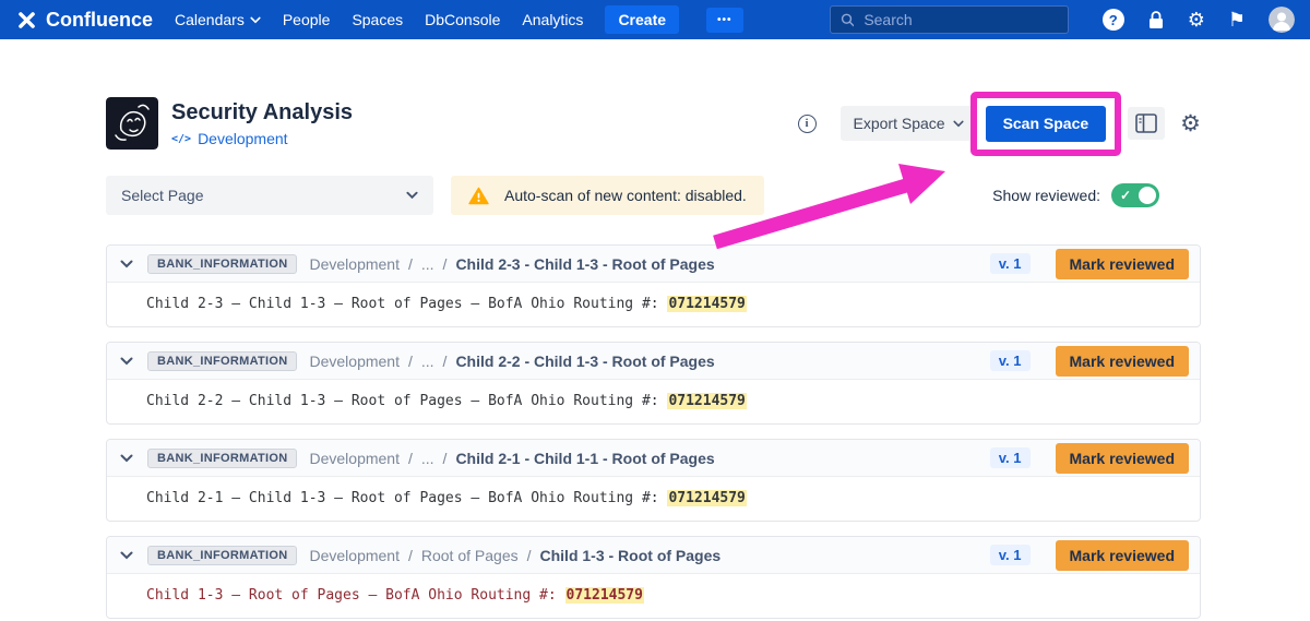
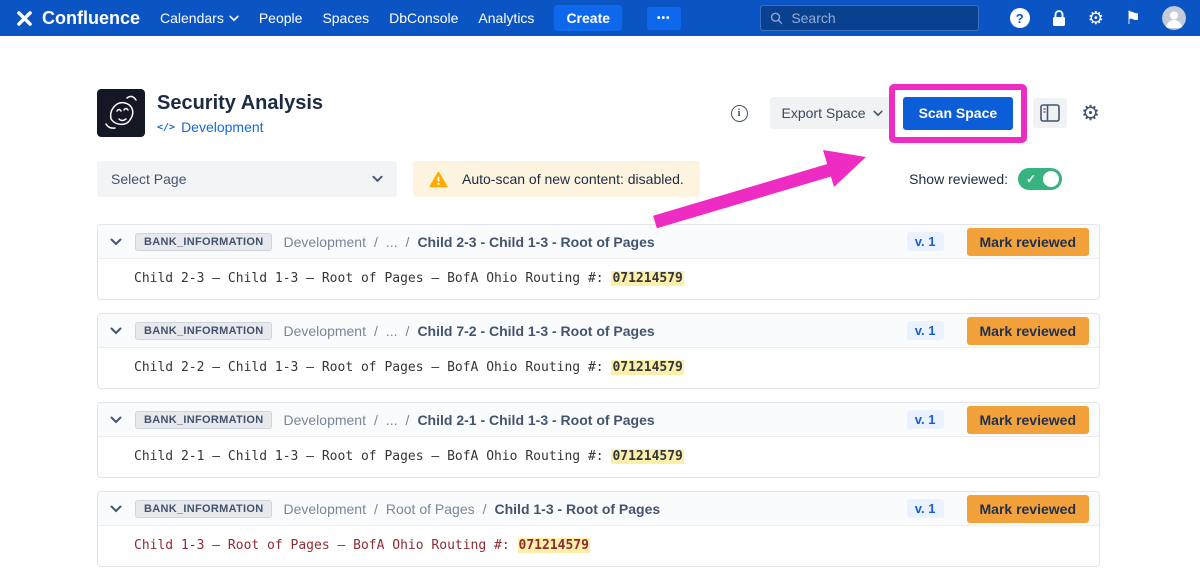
  Confluence
  Calendars
  People
  Spaces
  DbConsole
  Analytics
  Create
  •••
  Search
  ?
  ⚙
  ⚑
  Security Analysis
  </>
  Development
  i
  Export Space
  Scan Space
  ⚙
  Select Page
  Auto-scan of new content: disabled.
  Show reviewed:
  ✓
  BANK_INFORMATION
  Development
  /
  ...
  /
  Child 2-3 - Child 1-3 - Root of Pages
  v. 1
  Mark reviewed
  Child 2-3 – Child 1-3 – Root of Pages – BofA Ohio Routing #: 071214579
  BANK_INFORMATION
  Development
  /
  ...
  /
- Child 2-2 - Child 1-3 - Root of Pages
+ Child 7-2 - Child 1-3 - Root of Pages
  v. 1
  Mark reviewed
  Child 2-2 – Child 1-3 – Root of Pages – BofA Ohio Routing #: 071214579
  BANK_INFORMATION
  Development
  /
  ...
  /
- Child 2-1 - Child 1-1 - Root of Pages
+ Child 2-1 - Child 1-3 - Root of Pages
  v. 1
  Mark reviewed
  Child 2-1 – Child 1-3 – Root of Pages – BofA Ohio Routing #: 071214579
  BANK_INFORMATION
  Development
  /
  Root of Pages
  /
  Child 1-3 - Root of Pages
  v. 1
  Mark reviewed
  Child 1-3 – Root of Pages – BofA Ohio Routing #: 071214579
